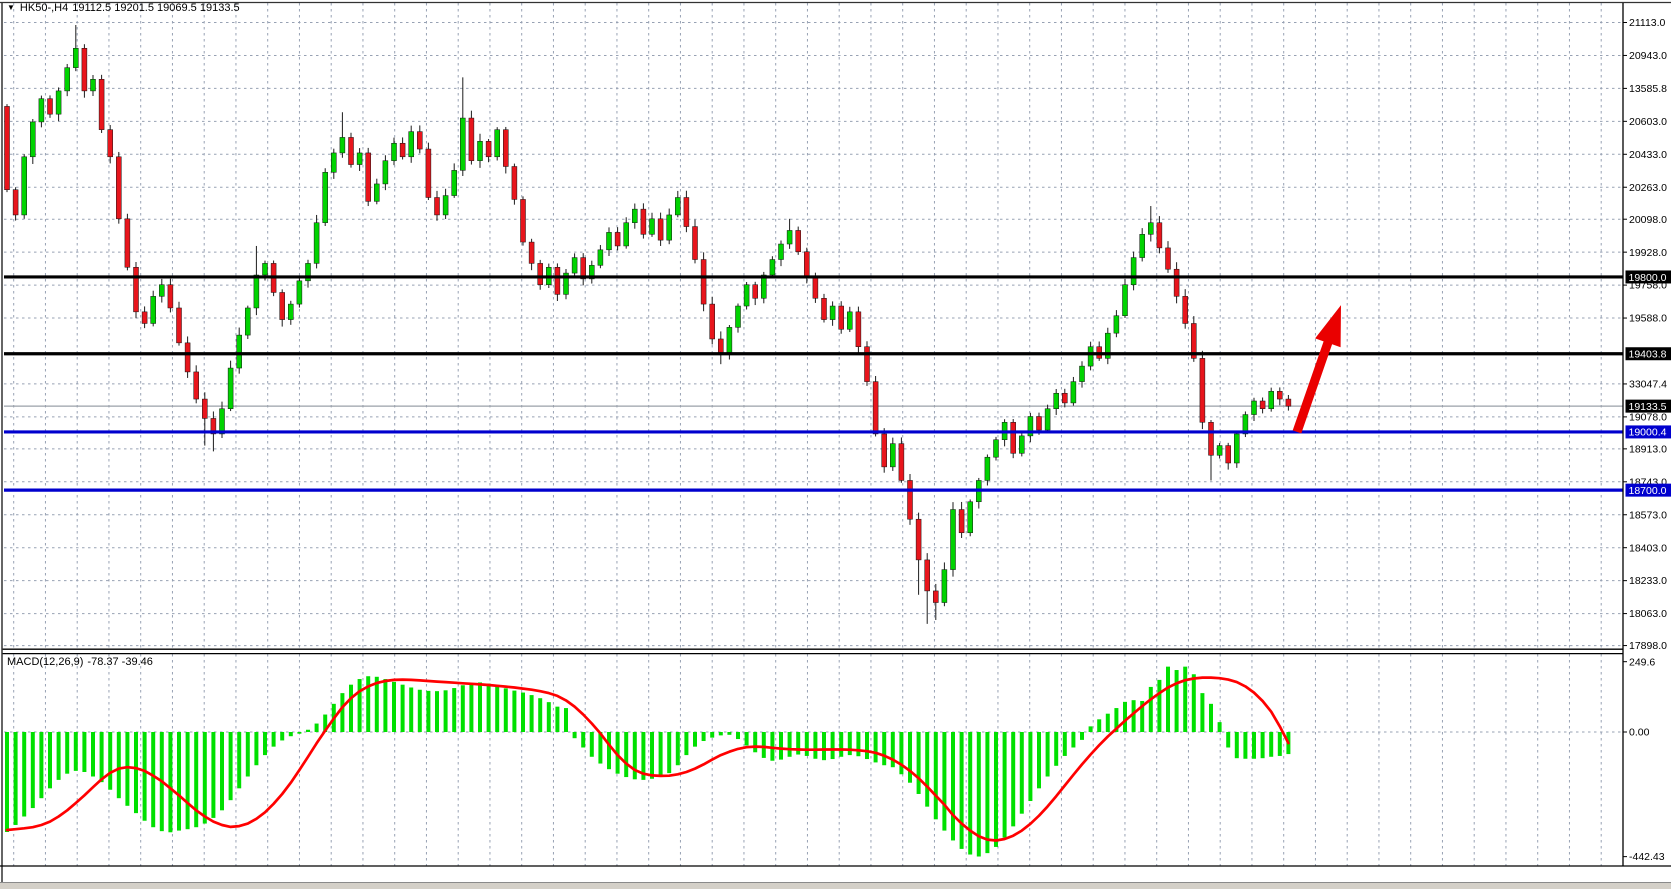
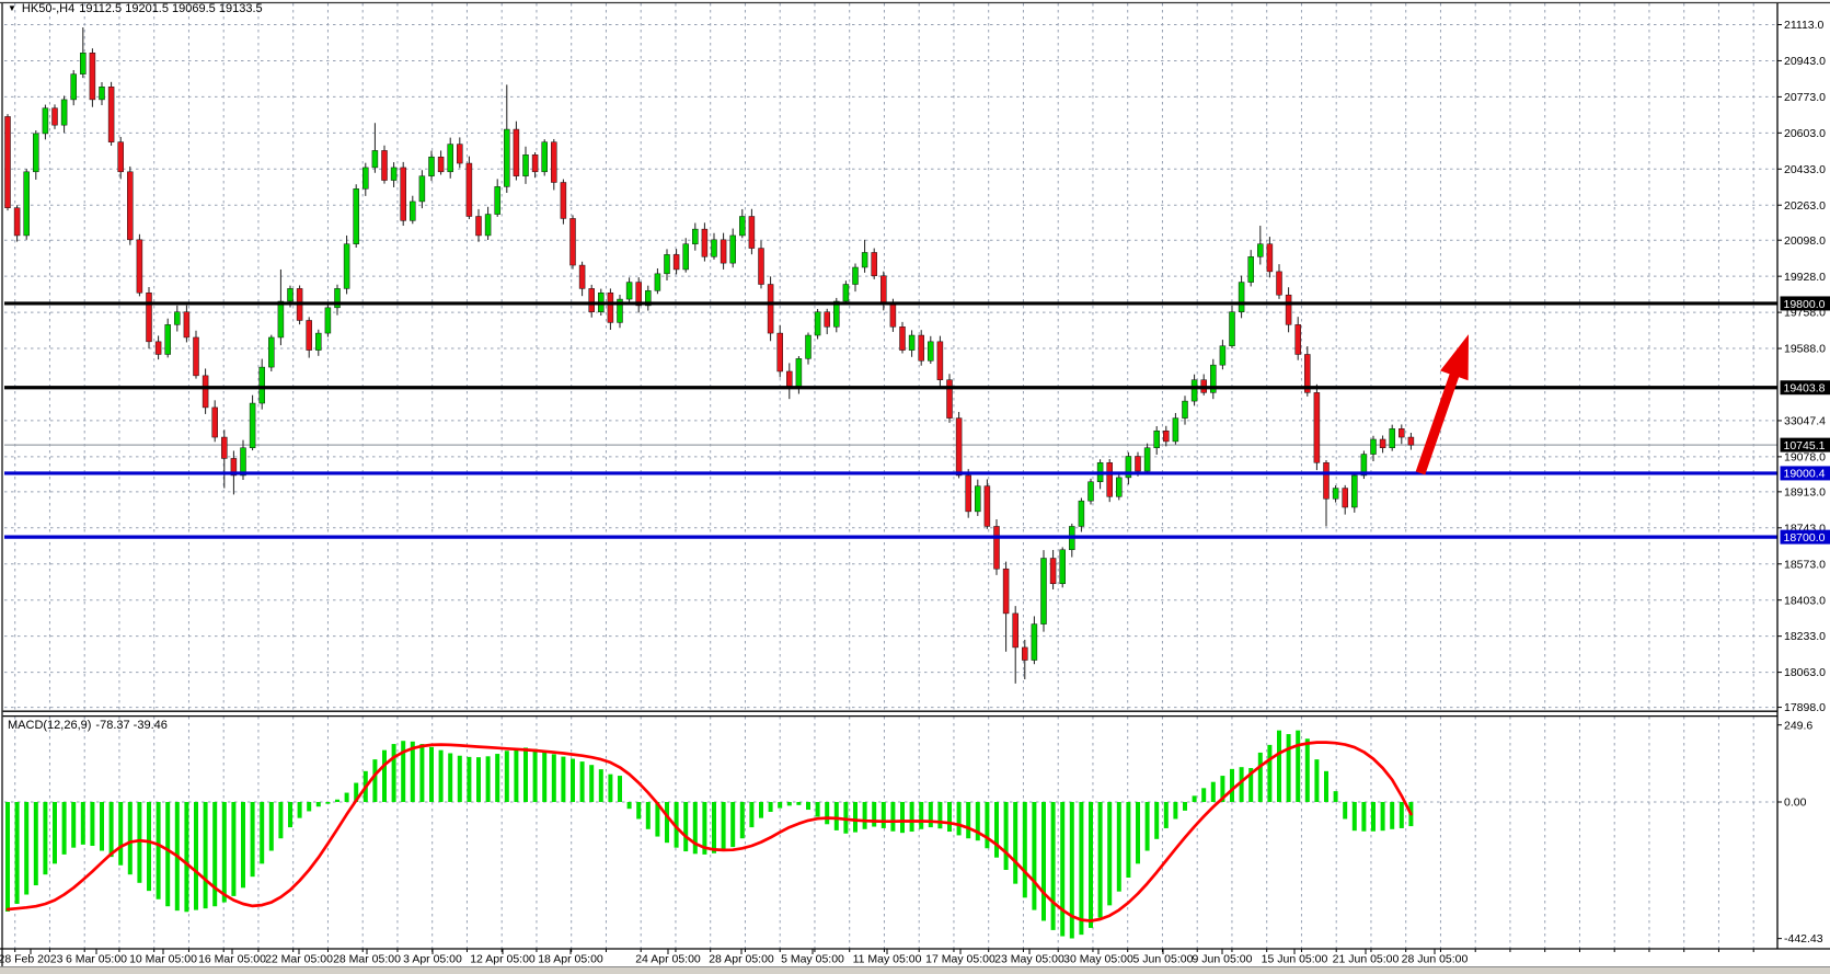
  ▼ HK50-,H4 19112.5 19201.5 19069.5 19133.5
  MACD(12,26,9) -78.37 -39.46
  21113.0
  20943.0
- 13585.8
+ 20773.0
  20603.0
  20433.0
  20263.0
  20098.0
  19928.0
  19758.0
  19588.0
  33047.4
  19078.0
  18913.0
  18743.0
  18573.0
  18403.0
  18233.0
  18063.0
  17898.0
  19800.0
  19403.8
  19000.4
  18700.0
- 19133.5
+ 10745.1
  249.6
  0.00
  -442.43
+ 28 Feb 2023
+ 6 Mar 05:00
+ 10 Mar 05:00
+ 16 Mar 05:00
+ 22 Mar 05:00
+ 28 Mar 05:00
+ 3 Apr 05:00
+ 12 Apr 05:00
+ 18 Apr 05:00
+ 24 Apr 05:00
+ 28 Apr 05:00
+ 5 May 05:00
+ 11 May 05:00
+ 17 May 05:00
+ 23 May 05:00
+ 30 May 05:00
+ 5 Jun 05:00
+ 9 Jun 05:00
+ 15 Jun 05:00
+ 21 Jun 05:00
+ 28 Jun 05:00
